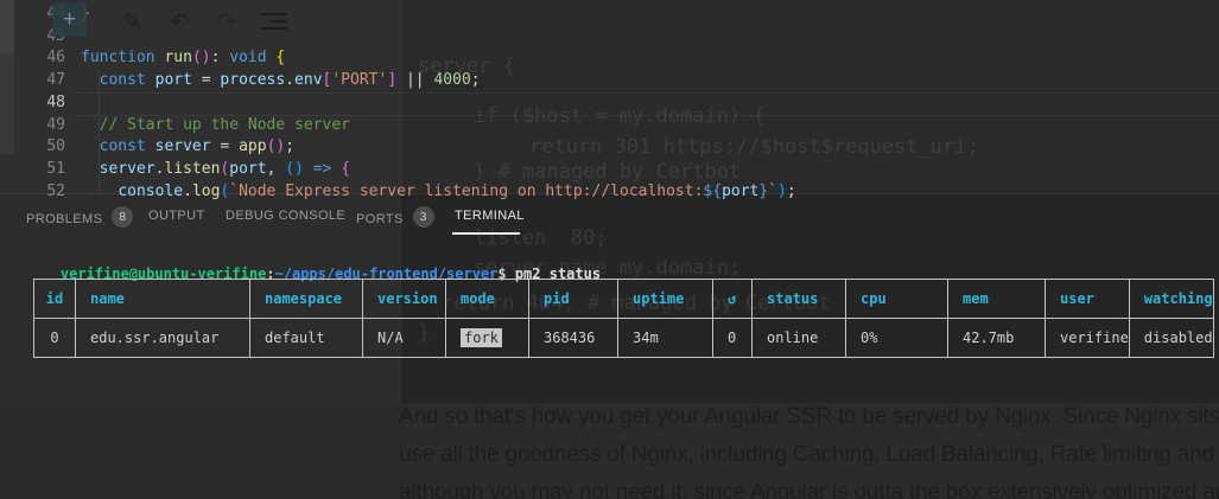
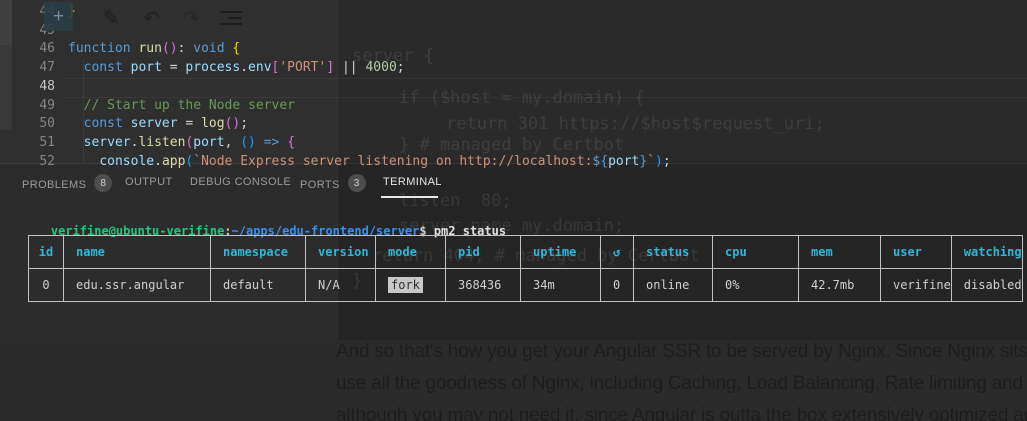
  server {
  if ($host = my.domain) {
  } # managed by Certbot
  listen 80;
  server name my.domain;
  return 404; # managed by Certbot
  46
  47
  48
  49
  50
  51
  52
  function run(): void {
  const port = process.env['PORT'] || 4000;
  // Start up the Node server
- const server = app();
+ const server = log();
  server.listen(port, () => {
- console.log(`Node Express server listening on http://localhost:${port}`);
+ console.app(`Node Express server listening on http://localhost:${port}`);
  +
  PROBLEMS
  8
  OUTPUT
  DEBUG CONSOLE
  PORTS
  3
  TERMINAL
  verifine@ubuntu-verifine:~/apps/edu-frontend/server$ pm2 status
  id	name	namespace	version	mode	pid	uptime	↺	status	cpu	mem	user	watching
  0	edu.ssr.angular	default	N/A	fork	368436	34m	0	online	0%	42.7mb	verifine	disabled
